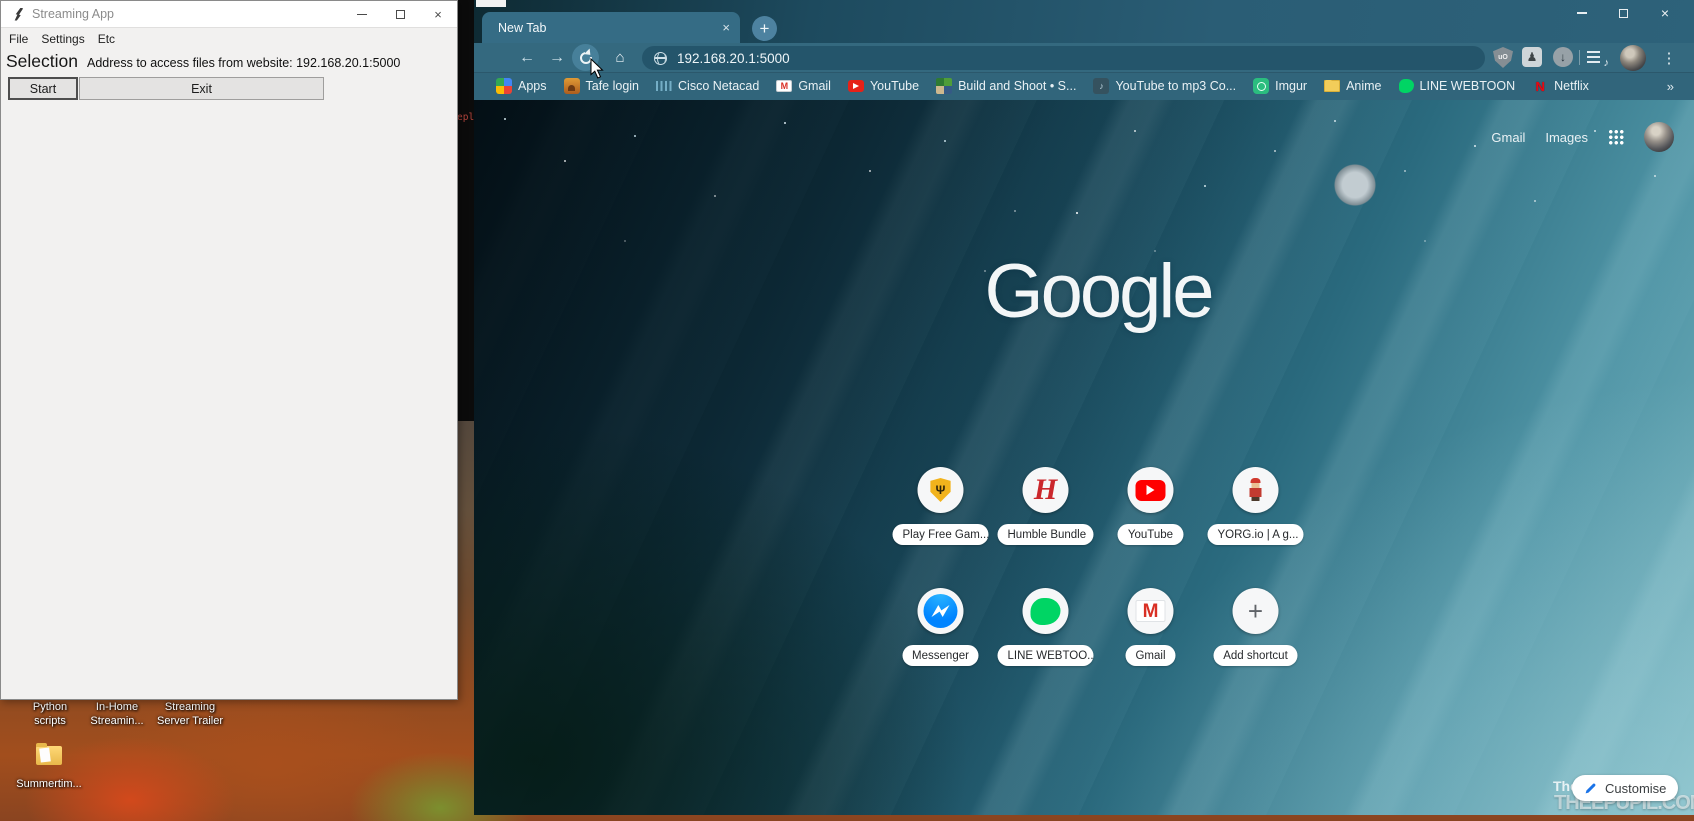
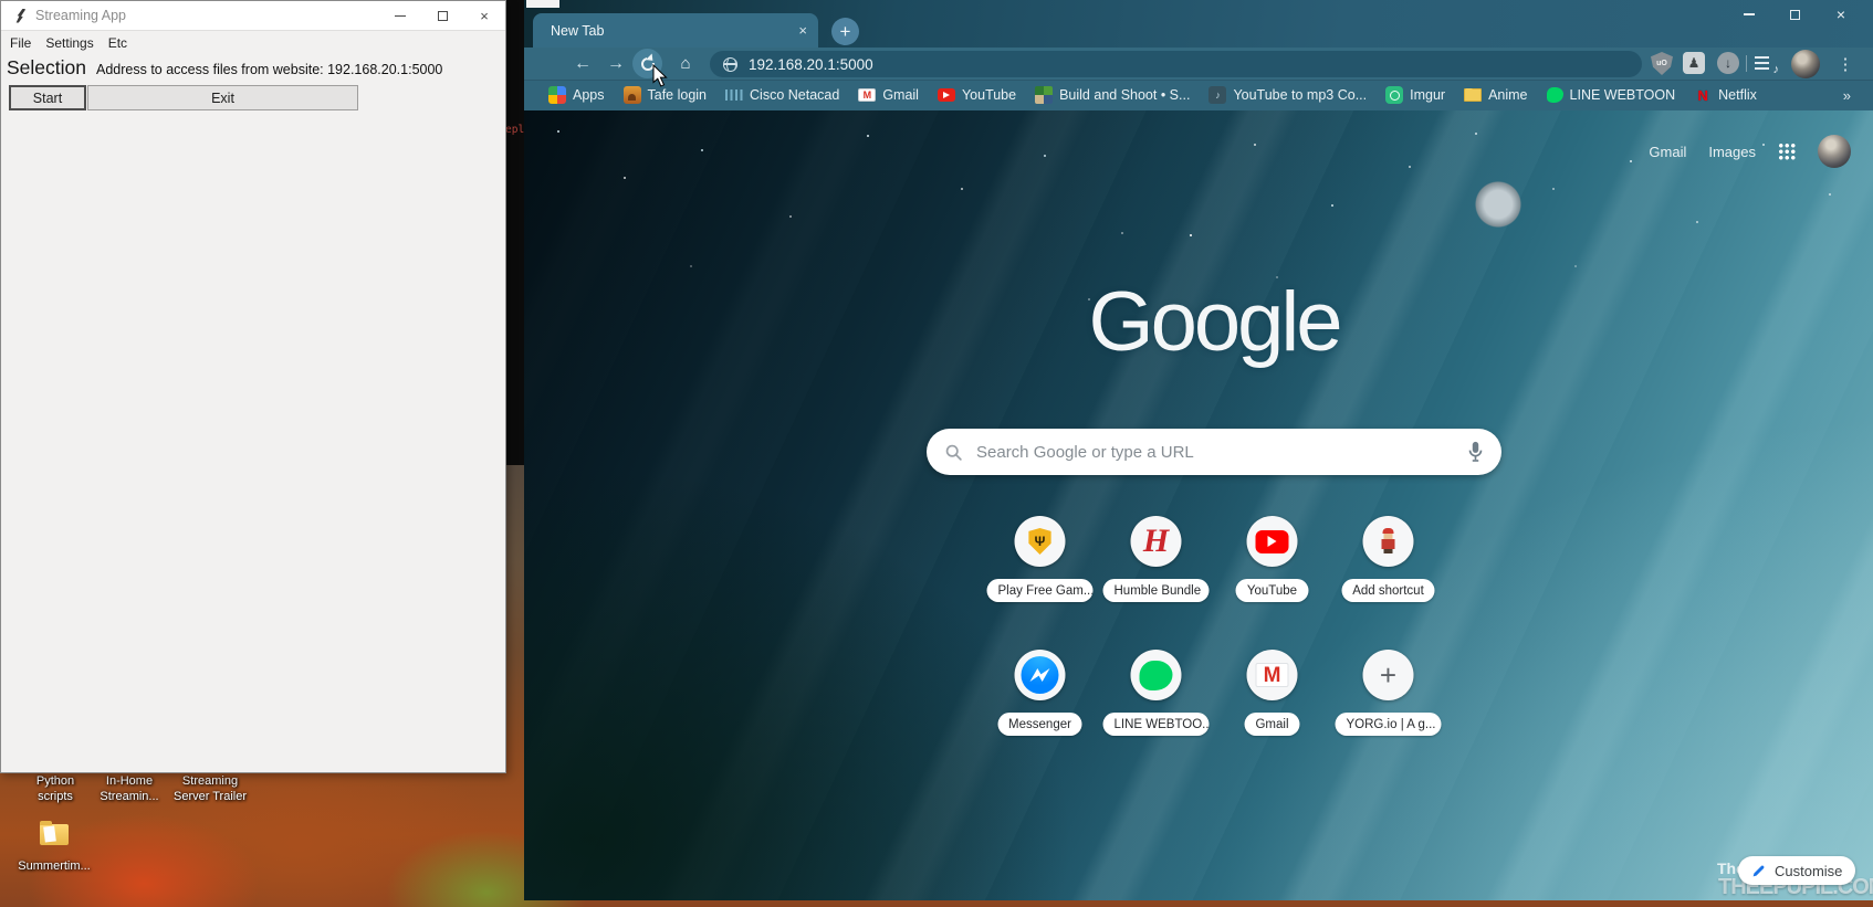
  Python
  scripts
  In-Home
  Streamin...
  Streaming
  Server Trailer
  Summertim...
  Streaming App
  ×
  File
  Settings
  Etc
  Selection
  Address to access files from website: 192.168.20.1:5000
  Start
  Exit
  New Tab
  ×
  +
  ×
  ←
  →
  ⌂
  192.168.20.1:5000
  ♟
  ↓
  ♪
  ⋮
  Apps
  Tafe login
  Cisco Netacad
  M
  Gmail
  YouTube
  Build and Shoot • S...
  ♪
  YouTube to mp3 Co...
  Imgur
  Anime
  LINE WEBTOON
  N
  Netflix
  »
  Gmail
  Images
  Google
+ Search Google or type a URL
  Ψ
  Play Free Gam...
  H
  Humble Bundle
  YouTube
- YORG.io | A g...
+ Add shortcut
  Messenger
  LINE WEBTOO..
  M
  Gmail
  +
- Add shortcut
+ YORG.io | A g...
  THEEPUPIL.CO
  Customise
